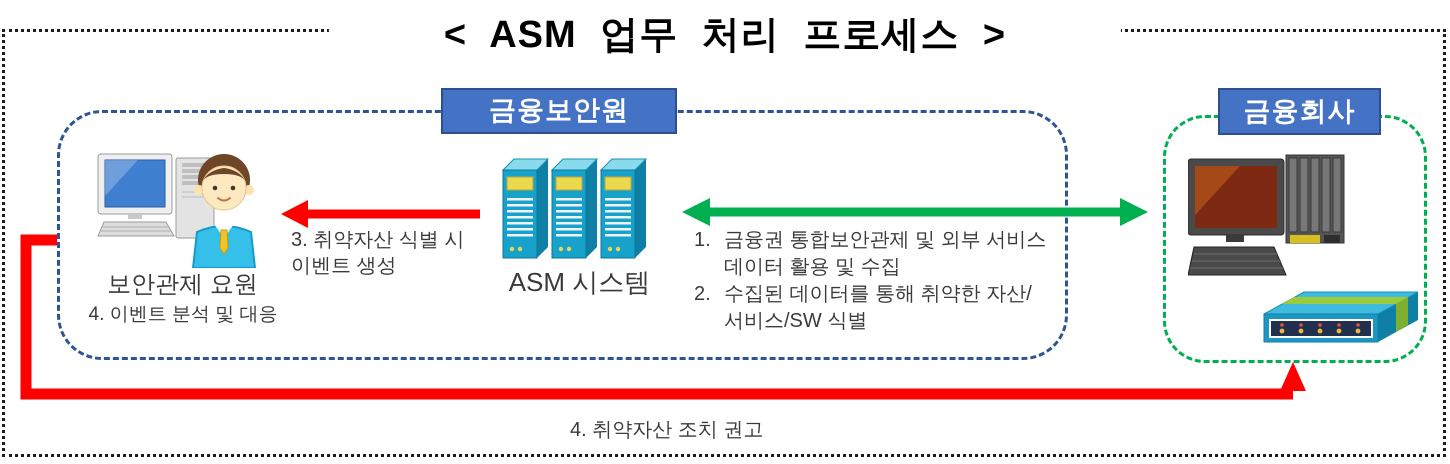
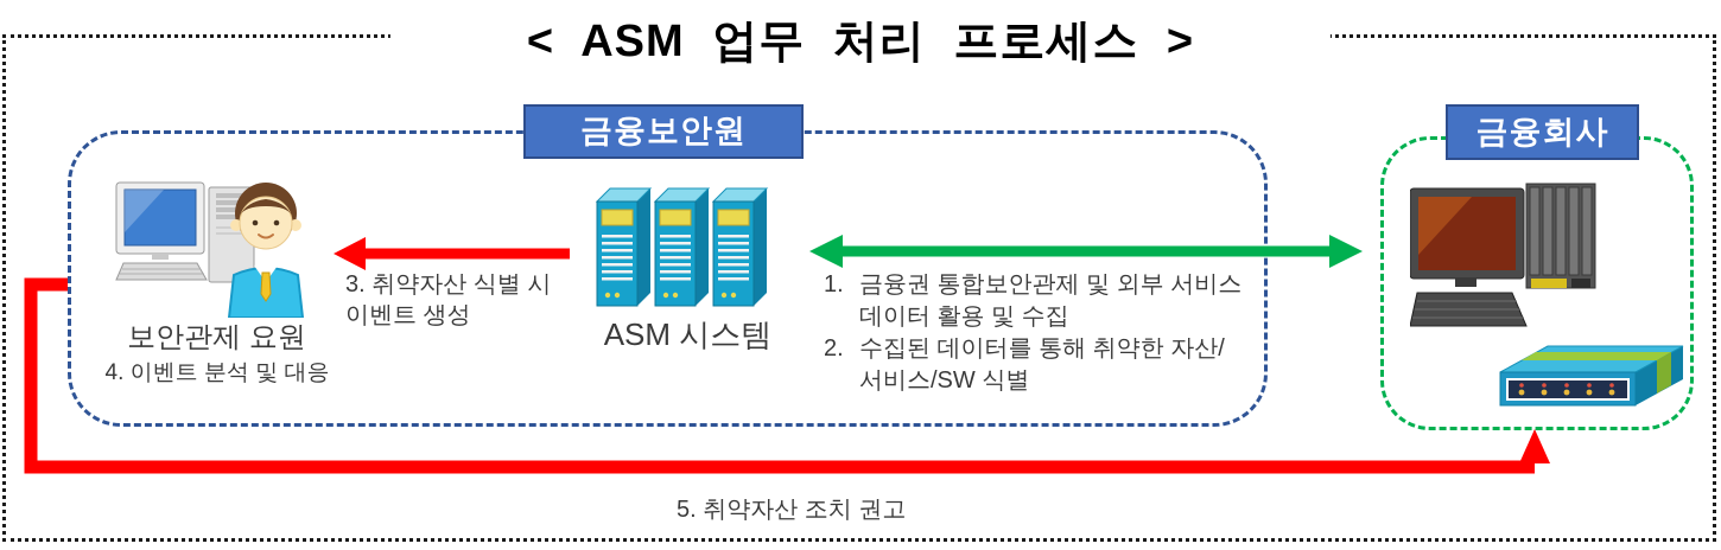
  < ASM 업무 처리 프로세스 >
  금융보안원
  금융회사
  보안관제 요원
  4. 이벤트 분석 및 대응
  ASM 시스템
  3. 취약자산 식별 시
  이벤트 생성
  1.
  금융권 통합보안관제 및 외부 서비스
  데이터 활용 및 수집
  2.
  수집된 데이터를 통해 취약한 자산/
  서비스/SW 식별
- 4. 취약자산 조치 권고
+ 5. 취약자산 조치 권고
